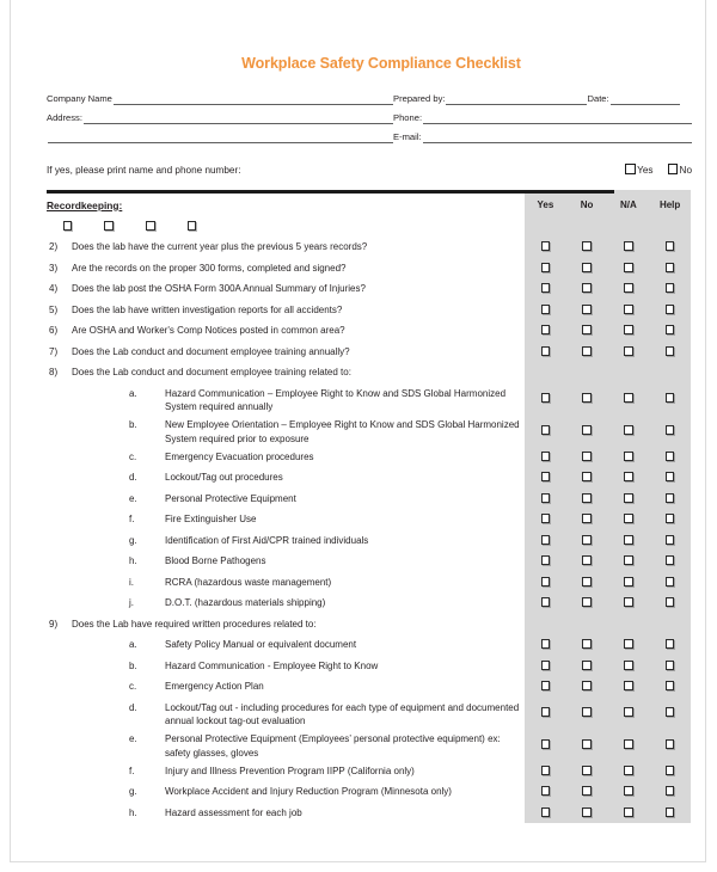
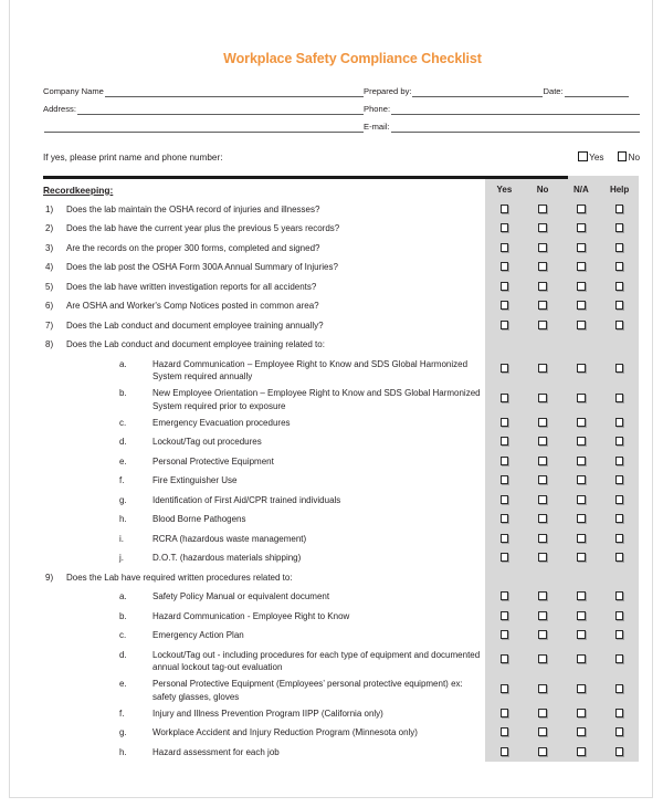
  Workplace Safety Compliance Checklist
  Company Name
  Prepared by:
  Date:
  Address:
  Phone:
  E-mail:
  If yes, please print name and phone number:
  Yes
  No
  Recordkeeping:
  Yes
  No
  N/A
  Help
+ 1)
+ Does the lab maintain the OSHA record of injuries and illnesses?
  2)
  Does the lab have the current year plus the previous 5 years records?
  3)
  Are the records on the proper 300 forms, completed and signed?
  4)
  Does the lab post the OSHA Form 300A Annual Summary of Injuries?
  5)
  Does the lab have written investigation reports for all accidents?
  6)
  Are OSHA and Worker's Comp Notices posted in common area?
  7)
  Does the Lab conduct and document employee training annually?
  8)
  Does the Lab conduct and document employee training related to:
  a.
  Hazard Communication – Employee Right to Know and SDS Global Harmonized System required annually
  b.
  New Employee Orientation – Employee Right to Know and SDS Global Harmonized System required prior to exposure
  c.
  Emergency Evacuation procedures
  d.
  Lockout/Tag out procedures
  e.
  Personal Protective Equipment
  f.
  Fire Extinguisher Use
  g.
  Identification of First Aid/CPR trained individuals
  h.
  Blood Borne Pathogens
  i.
  RCRA (hazardous waste management)
  j.
  D.O.T. (hazardous materials shipping)
  9)
  Does the Lab have required written procedures related to:
  a.
  Safety Policy Manual or equivalent document
  b.
  Hazard Communication - Employee Right to Know
  c.
  Emergency Action Plan
  d.
  Lockout/Tag out - including procedures for each type of equipment and documented annual lockout tag-out evaluation
  e.
  Personal Protective Equipment (Employees’ personal protective equipment) ex: safety glasses, gloves
  f.
  Injury and Illness Prevention Program IIPP (California only)
  g.
  Workplace Accident and Injury Reduction Program (Minnesota only)
  h.
  Hazard assessment for each job
